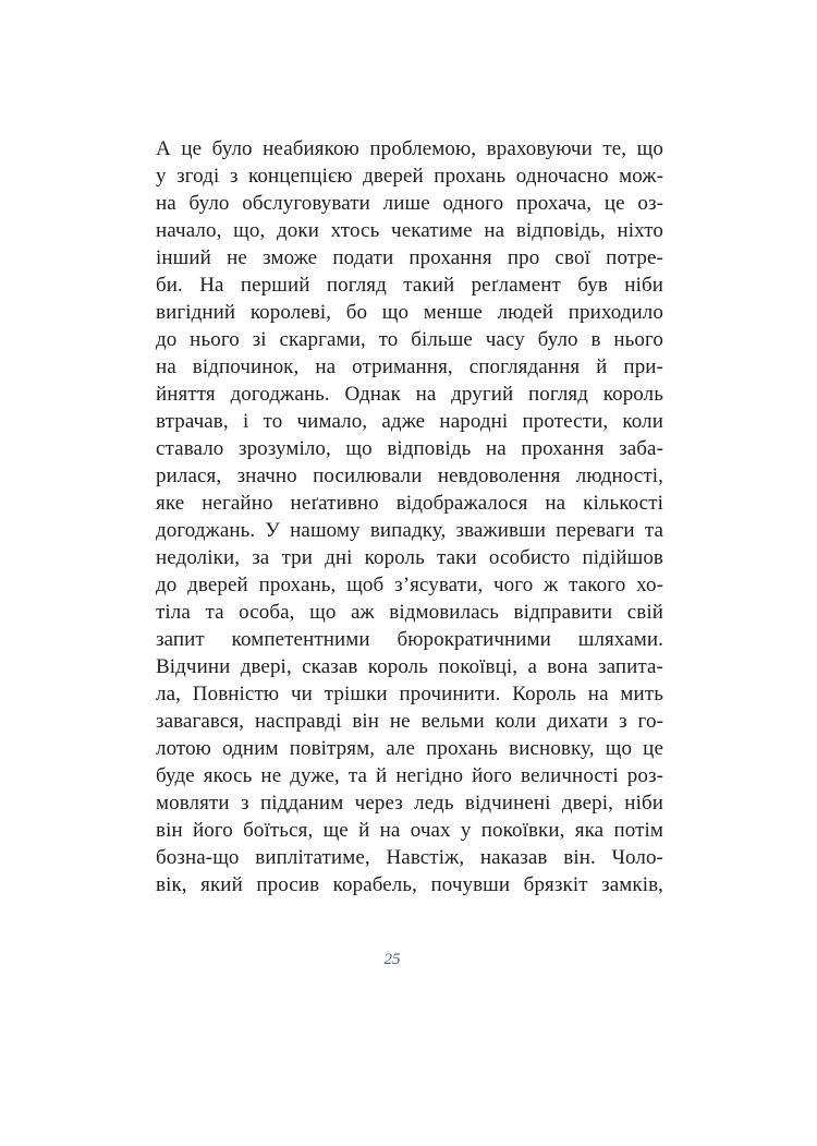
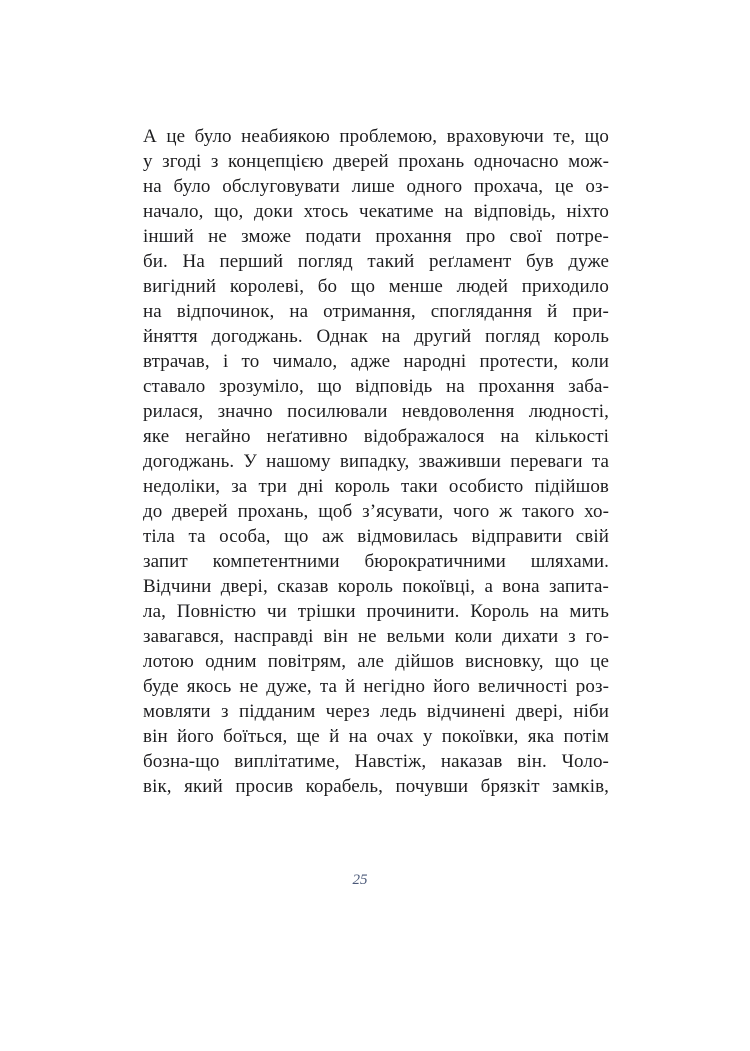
  А це було неабиякою проблемою, враховуючи те, що
  у згоді з концепцією дверей прохань одночасно мож-
  на було обслуговувати лише одного прохача, це оз-
  начало, що, доки хтось чекатиме на відповідь, ніхто
  інший не зможе подати прохання про свої потре-
- би. На перший погляд такий реґламент був ніби
+ би. На перший погляд такий реґламент був дуже
  вигідний королеві, бо що менше людей приходило
- до нього зі скаргами, то більше часу було в нього
  на відпочинок, на отримання, споглядання й при-
  йняття догоджань. Однак на другий погляд король
  втрачав, і то чимало, адже народні протести, коли
  ставало зрозуміло, що відповідь на прохання заба-
  рилася, значно посилювали невдоволення людності,
  яке негайно неґативно відображалося на кількості
  догоджань. У нашому випадку, зваживши переваги та
  недоліки, за три дні король таки особисто підійшов
  до дверей прохань, щоб з’ясувати, чого ж такого хо-
  тіла та особа, що аж відмовилась відправити свій
  запит компетентними бюрократичними шляхами.
  Відчини двері, сказав король покоївці, а вона запита-
  ла, Повністю чи трішки прочинити. Король на мить
  завагався, насправді він не вельми коли дихати з го-
- лотою одним повітрям, але прохань висновку, що це
+ лотою одним повітрям, але дійшов висновку, що це
  буде якось не дуже, та й негідно його величності роз-
  мовляти з підданим через ледь відчинені двері, ніби
  він його боїться, ще й на очах у покоївки, яка потім
  бозна-що виплітатиме, Навстіж, наказав він. Чоло-
  вік, який просив корабель, почувши брязкіт замків,
  25
